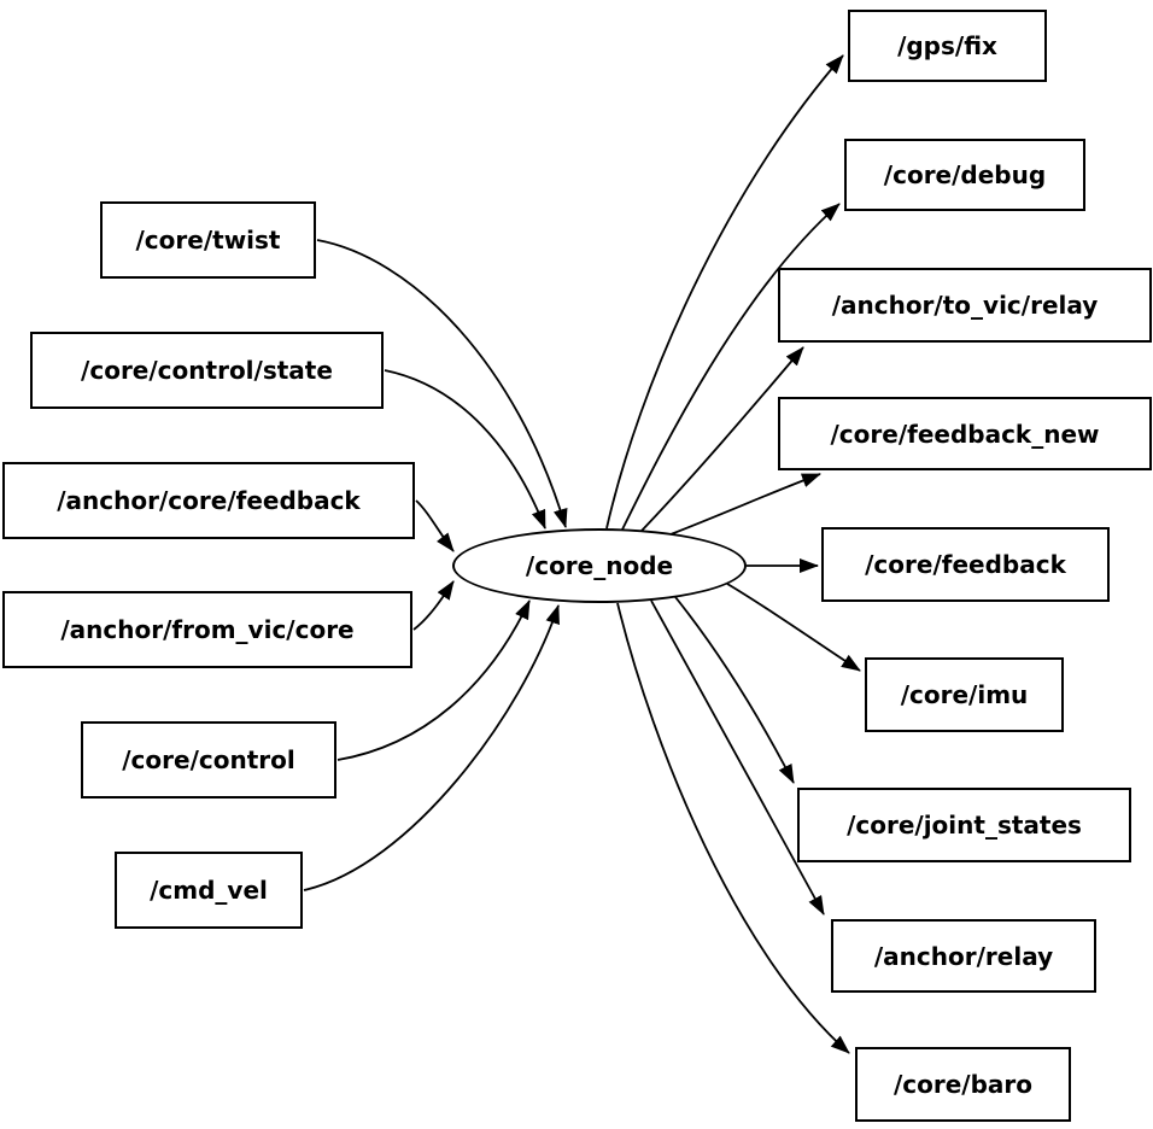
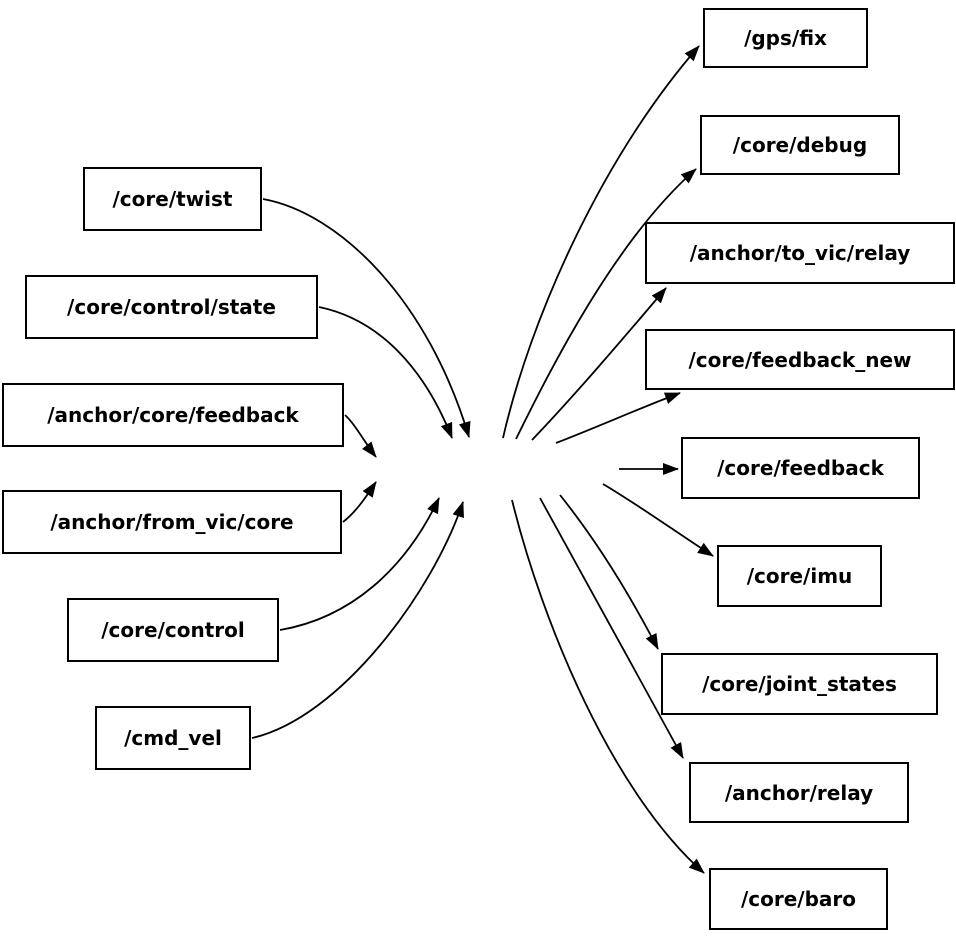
  /core/twist
  /core/control/state
  /anchor/core/feedback
  /anchor/from_vic/core
  /core/control
  /cmd_vel
  /gps/fix
  /core/debug
  /anchor/to_vic/relay
  /core/feedback_new
  /core/feedback
  /core/imu
  /core/joint_states
  /anchor/relay
  /core/baro
- /core_node
